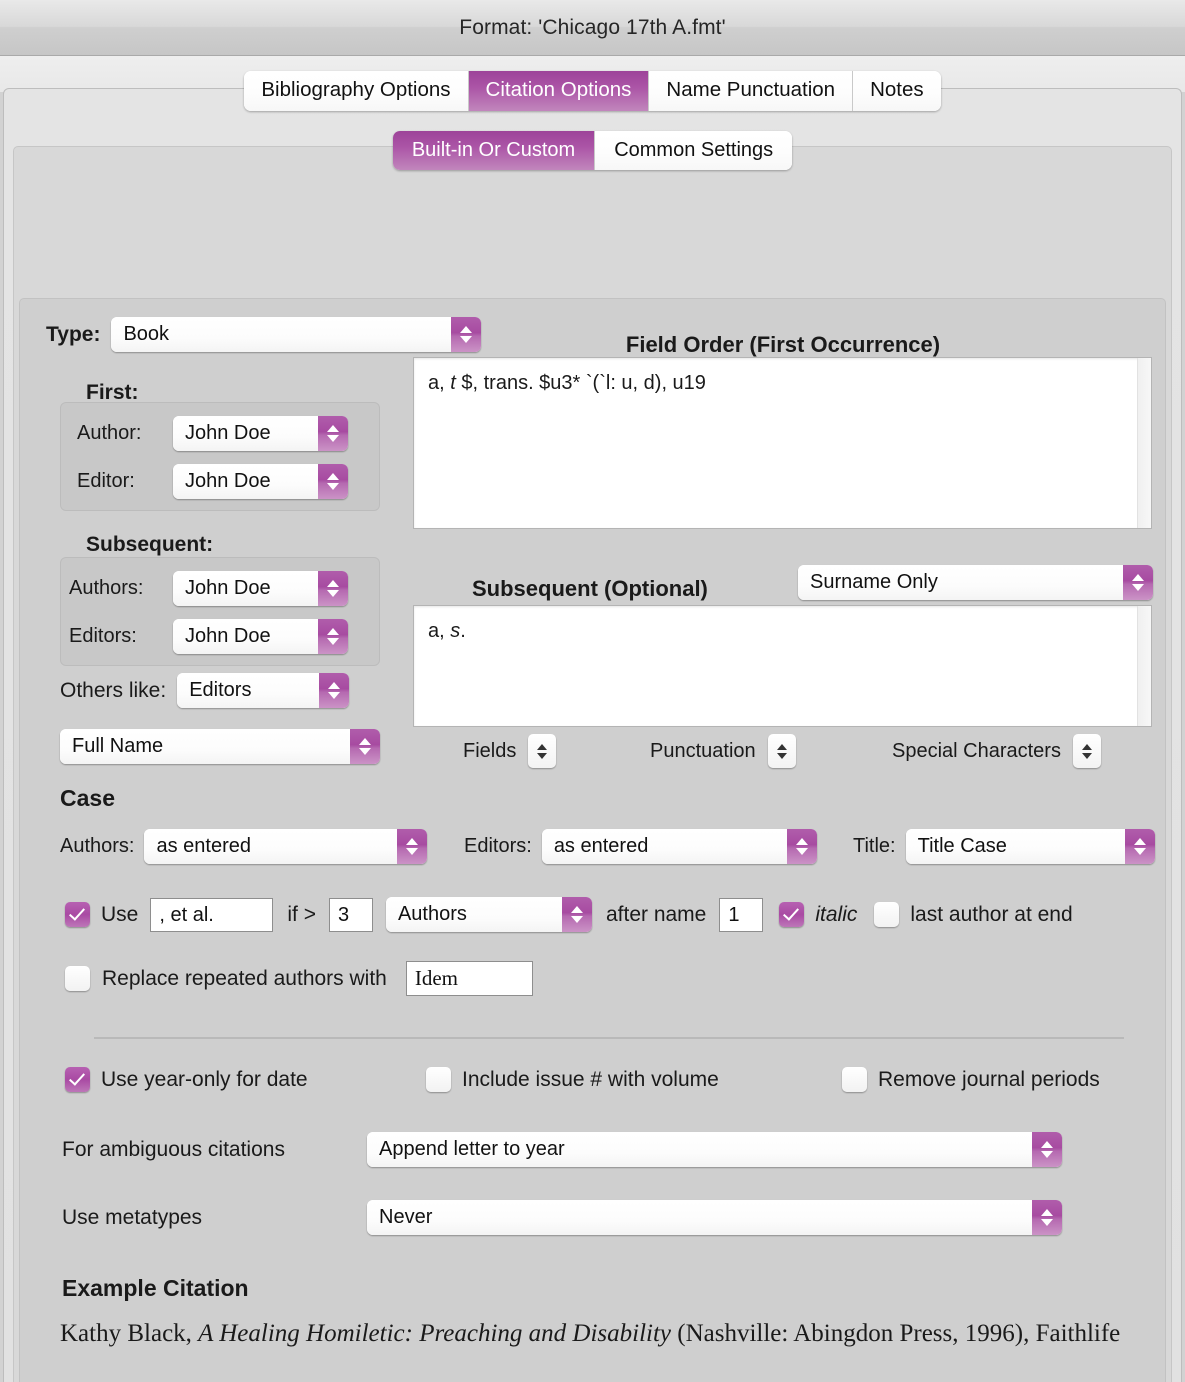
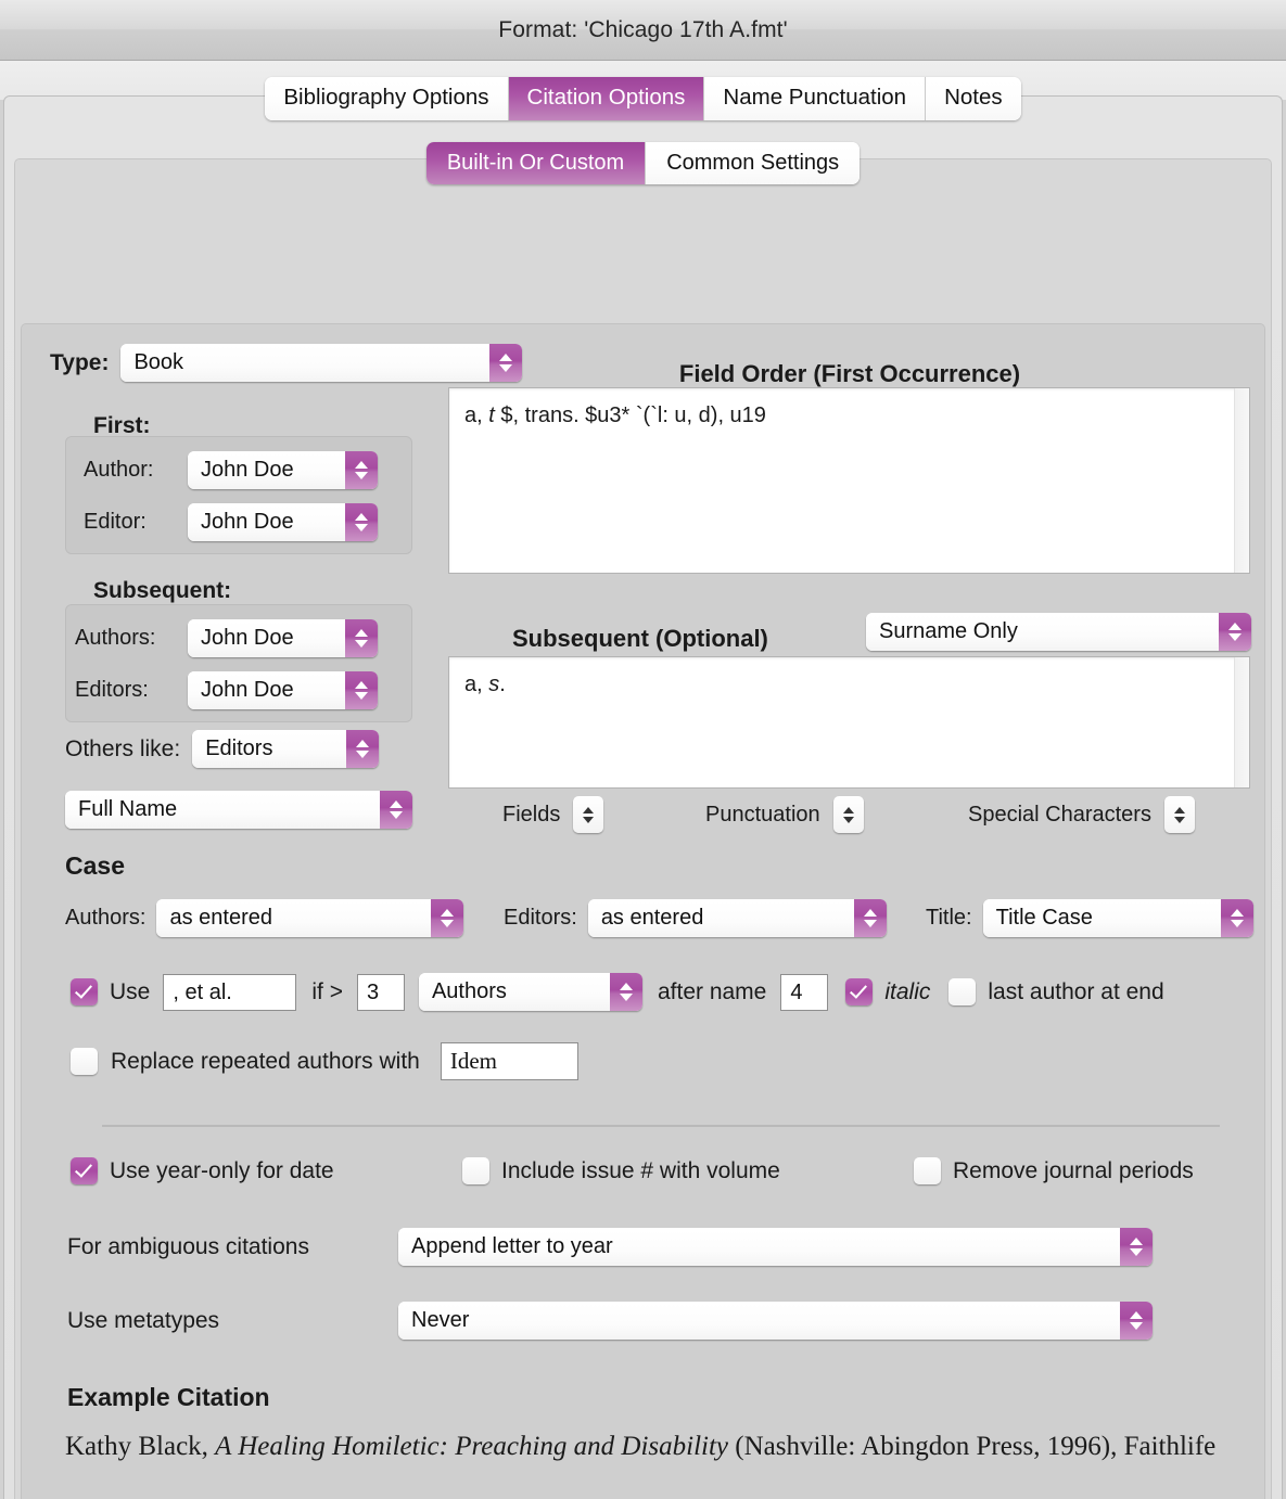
  Format: 'Chicago 17th A.fmt'
  Type:
  Book
  First:
  Author:
  John Doe
  Editor:
  John Doe
  Subsequent:
  Authors:
  John Doe
  Editors:
  John Doe
  Others like:
  Editors
  Full Name
  Field Order (First Occurrence)
  a, t $, trans. $u3* `(`l: u, d), u19
  Subsequent (Optional)
  Surname Only
  a, s.
  Fields
  Punctuation
  Special Characters
  Case
  Authors:
  as entered
  Editors:
  as entered
  Title:
  Title Case
  Use
  , et al.
  if >
  3
  Authors
  after name
- 1
+ 4
  italic
  last author at end
  Replace repeated authors with
  Idem
  Use year-only for date
  Include issue # with volume
  Remove journal periods
  For ambiguous citations
  Append letter to year
  Use metatypes
  Never
  Example Citation
  Kathy Black, A Healing Homiletic: Preaching and Disability (Nashville: Abingdon Press, 1996), Faithlife
  Bibliography Options
  Citation Options
  Name Punctuation
  Notes
  Built-in Or Custom
  Common Settings
